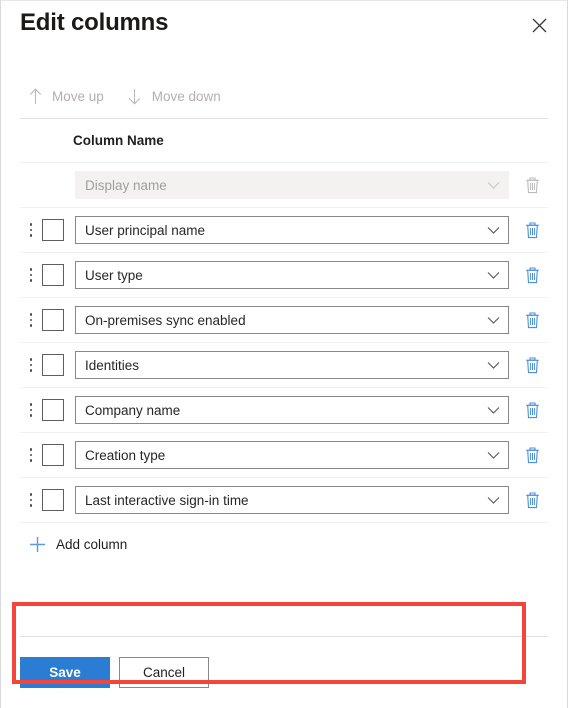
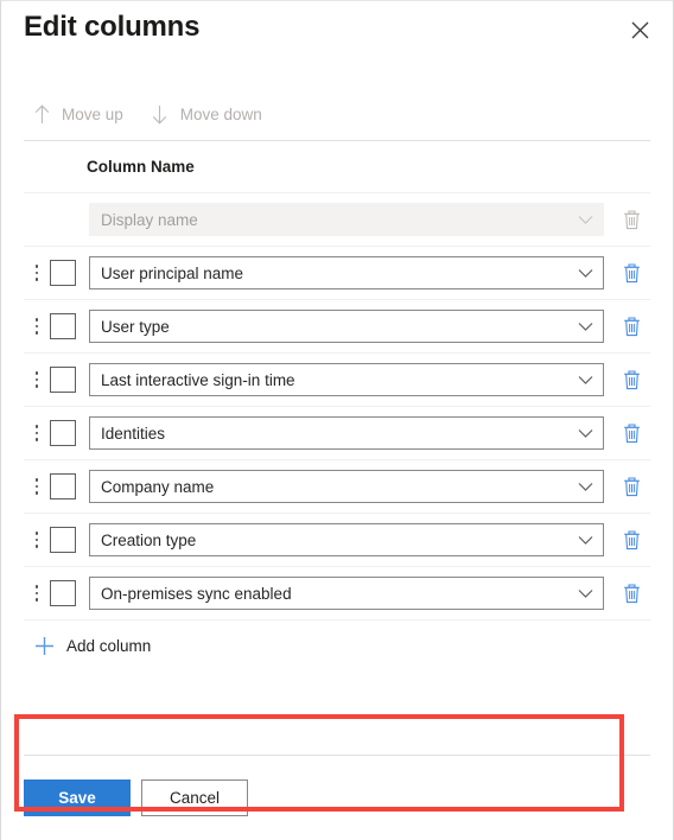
  Edit columns
  Move up
  Move down
  Column Name
  Display name
  User principal name
  User type
- On-premises sync enabled
+ Last interactive sign-in time
  Identities
  Company name
  Creation type
- Last interactive sign-in time
+ On-premises sync enabled
  Add column
  Save
  Cancel
